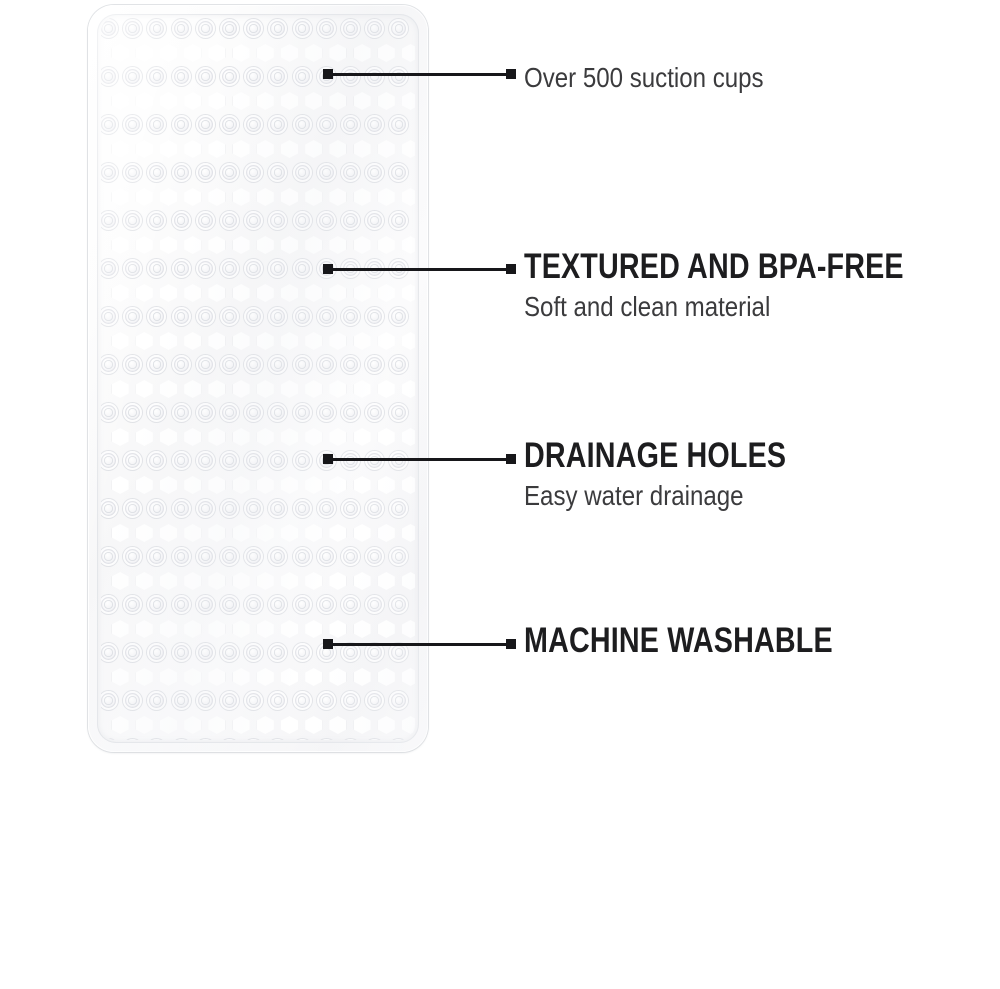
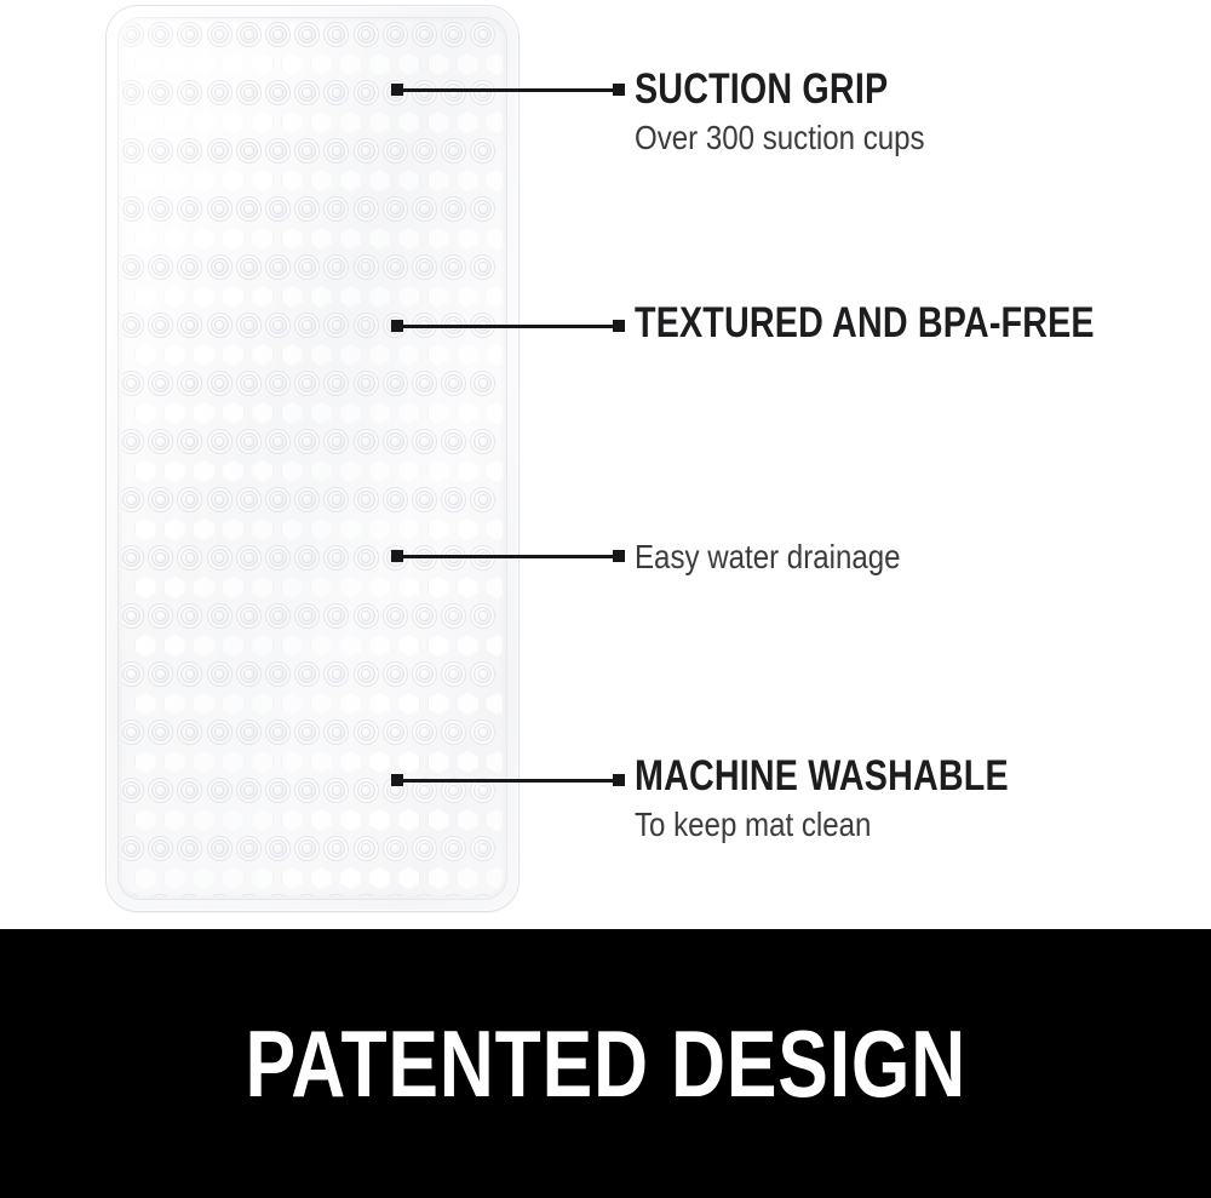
+ SUCTION GRIP
- Over 500 suction cups
+ Over 300 suction cups
  TEXTURED AND BPA-FREE
- Soft and clean material
- DRAINAGE HOLES
  Easy water drainage
  MACHINE WASHABLE
+ To keep mat clean
+ PATENTED DESIGN
